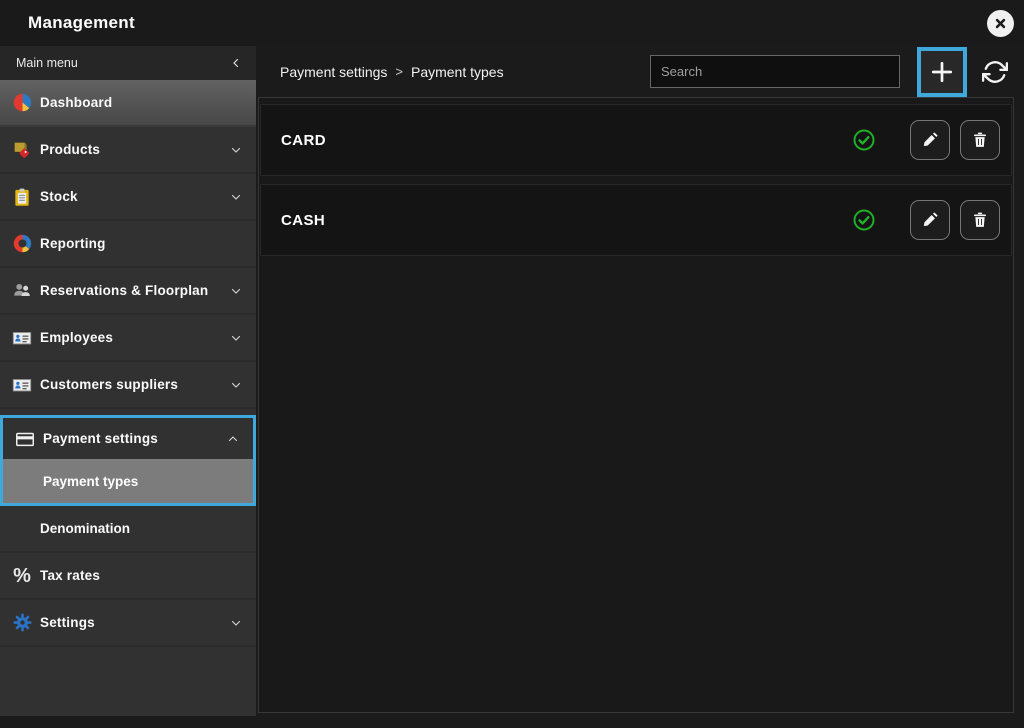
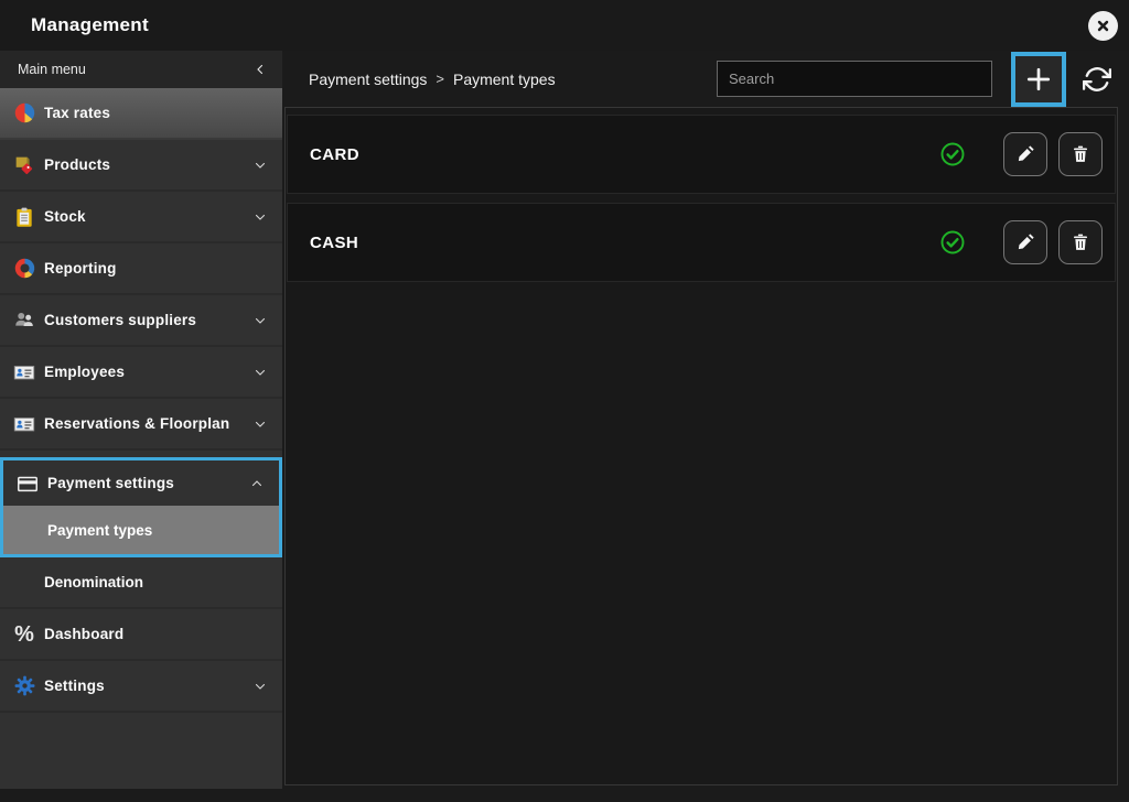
  Management
  Main menu
- Dashboard
+ Tax rates
  Products
  Stock
  Reporting
- Reservations & Floorplan
+ Customers suppliers
  Employees
- Customers suppliers
+ Reservations & Floorplan
  Payment settings
  Payment types
  Denomination
  %
- Tax rates
+ Dashboard
  Settings
  Payment settings
  >
  Payment types
  Search
  CARD
  CASH
